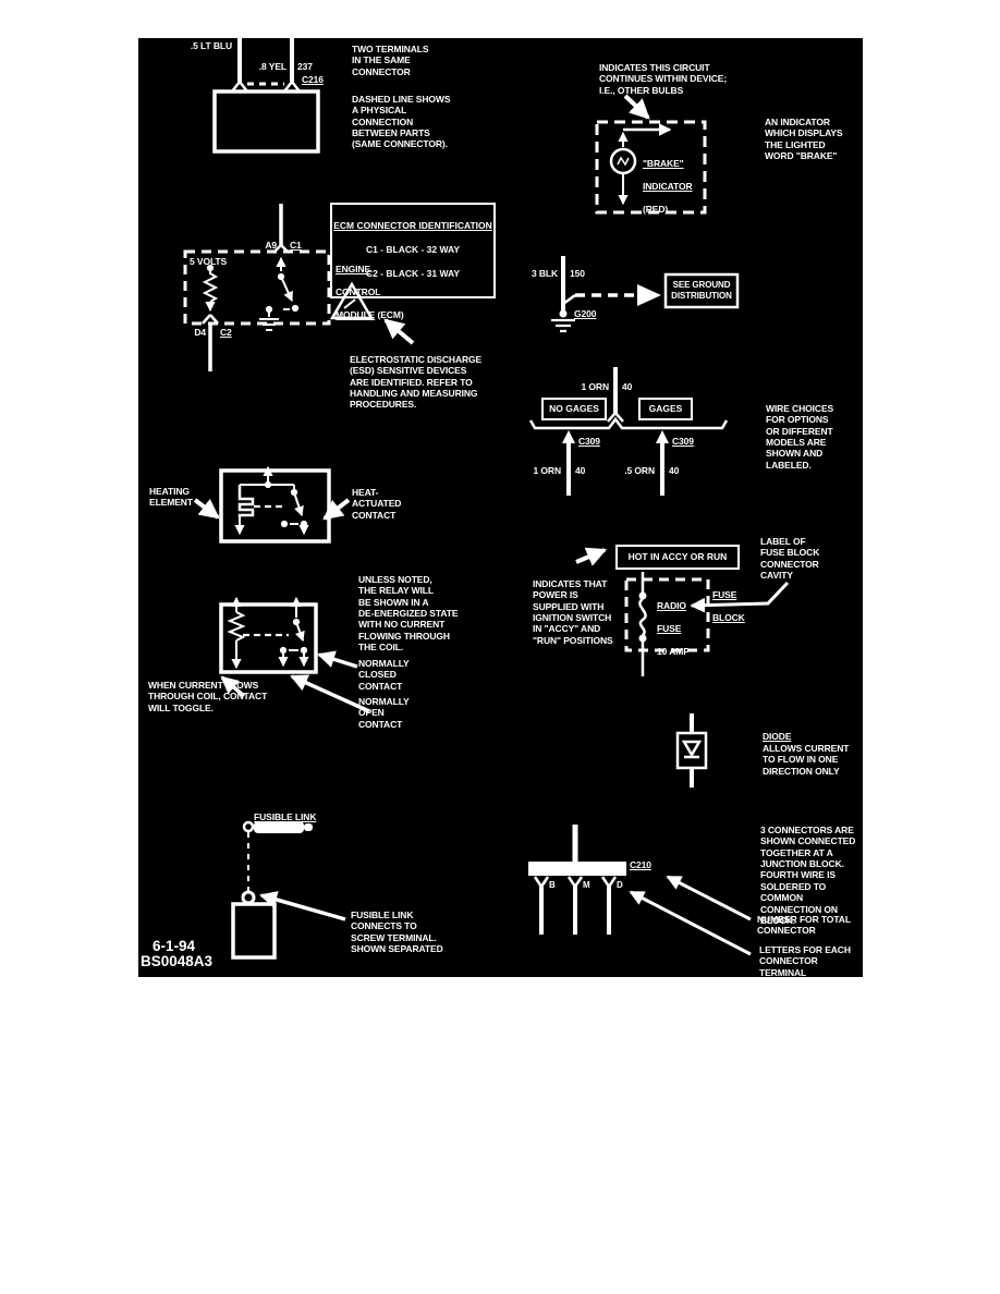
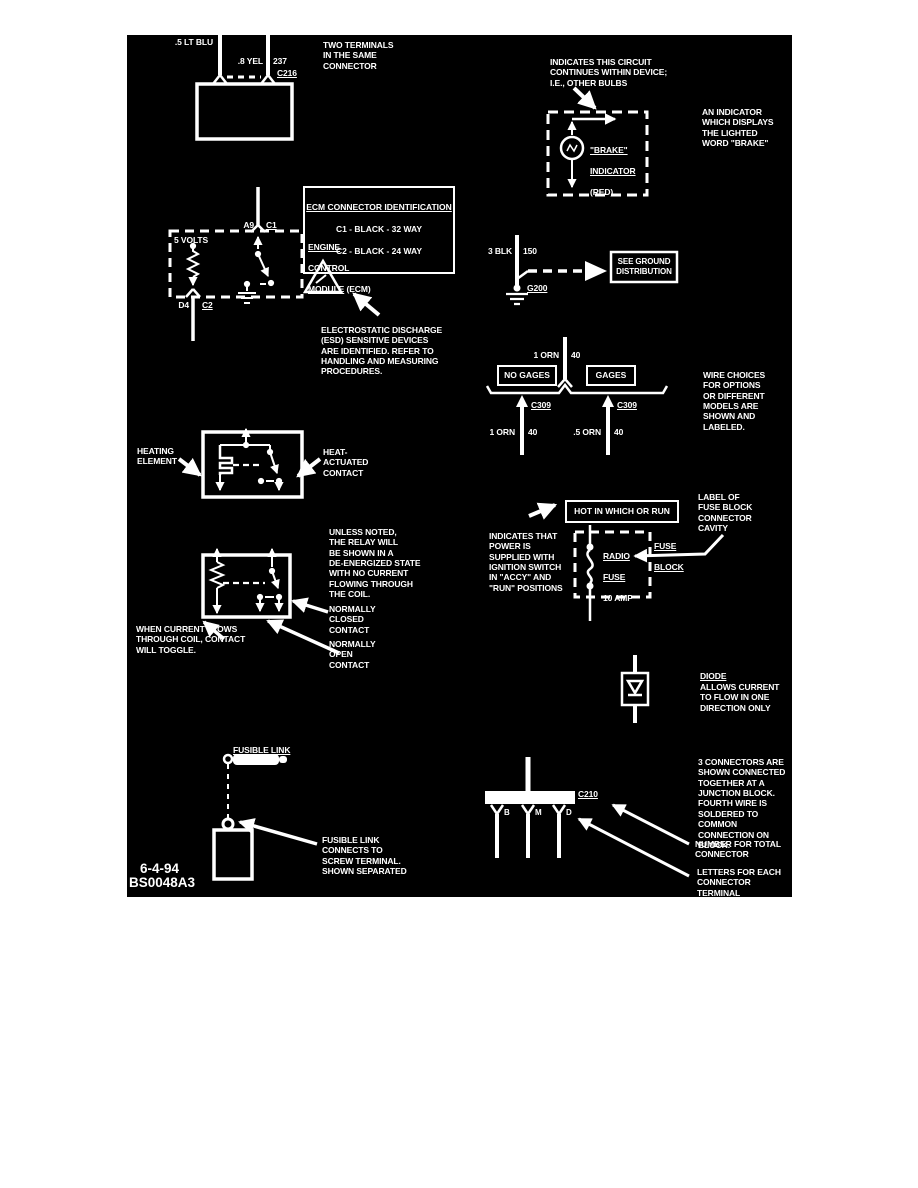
  .5 LT BLU
  .8 YEL
  237
  C216
  TWO TERMINALS
  IN THE SAME
  CONNECTOR
- DASHED LINE SHOWS
- A PHYSICAL
- CONNECTION
- BETWEEN PARTS
- (SAME CONNECTOR).
  INDICATES THIS CIRCUIT
  CONTINUES WITHIN DEVICE;
  I.E., OTHER BULBS
  "BRAKE"
  INDICATOR
  (RED)
  AN INDICATOR
  WHICH DISPLAYS
  THE LIGHTED
  WORD "BRAKE"
  ECM CONNECTOR IDENTIFICATION
  C1 - BLACK - 32 WAY
- C2 - BLACK - 31 WAY
+ C2 - BLACK - 24 WAY
  ENGINE
  CONTROL
  MODULE (ECM)
  5 VOLTS
  A9
  C1
  D4
  C2
  ELECTROSTATIC DISCHARGE
  (ESD) SENSITIVE DEVICES
  ARE IDENTIFIED. REFER TO
  HANDLING AND MEASURING
  PROCEDURES.
  3 BLK
  150
  G200
  SEE GROUND
  DISTRIBUTION
  1 ORN
  40
  NO GAGES
  GAGES
  C309
  C309
  1 ORN
  40
  .5 ORN
  40
  WIRE CHOICES
  FOR OPTIONS
  OR DIFFERENT
  MODELS ARE
  SHOWN AND
  LABELED.
  HEATING
  ELEMENT
  HEAT-
  ACTUATED
  CONTACT
  UNLESS NOTED,
  THE RELAY WILL
  BE SHOWN IN A
  DE-ENERGIZED STATE
  WITH NO CURRENT
  FLOWING THROUGH
  THE COIL.
  NORMALLY
  CLOSED
  CONTACT
  NORMALLY
  OPEN
  CONTACT
  WHEN CURRENT FLOWS
  THROUGH COIL, CONTACT
  WILL TOGGLE.
- HOT IN ACCY OR RUN
+ HOT IN WHICH OR RUN
  INDICATES THAT
  POWER IS
  SUPPLIED WITH
  IGNITION SWITCH
  IN "ACCY" AND
  "RUN" POSITIONS
  LABEL OF
  FUSE BLOCK
  CONNECTOR
  CAVITY
  FUSE
  BLOCK
  RADIO
  FUSE
  10 AMP
  DIODE
  ALLOWS CURRENT
  TO FLOW IN ONE
  DIRECTION ONLY
  C210
  B
  M
  D
  3 CONNECTORS ARE
  SHOWN CONNECTED
  TOGETHER AT A
  JUNCTION BLOCK.
  FOURTH WIRE IS
  SOLDERED TO COMMON
  CONNECTION ON
  BLOCK.
  NUMBER FOR TOTAL
  CONNECTOR
  LETTERS FOR EACH
  CONNECTOR TERMINAL
  FUSIBLE LINK
  FUSIBLE LINK
  CONNECTS TO
  SCREW TERMINAL.
  SHOWN SEPARATED
- 6-1-94
+ 6-4-94
  BS0048A3
